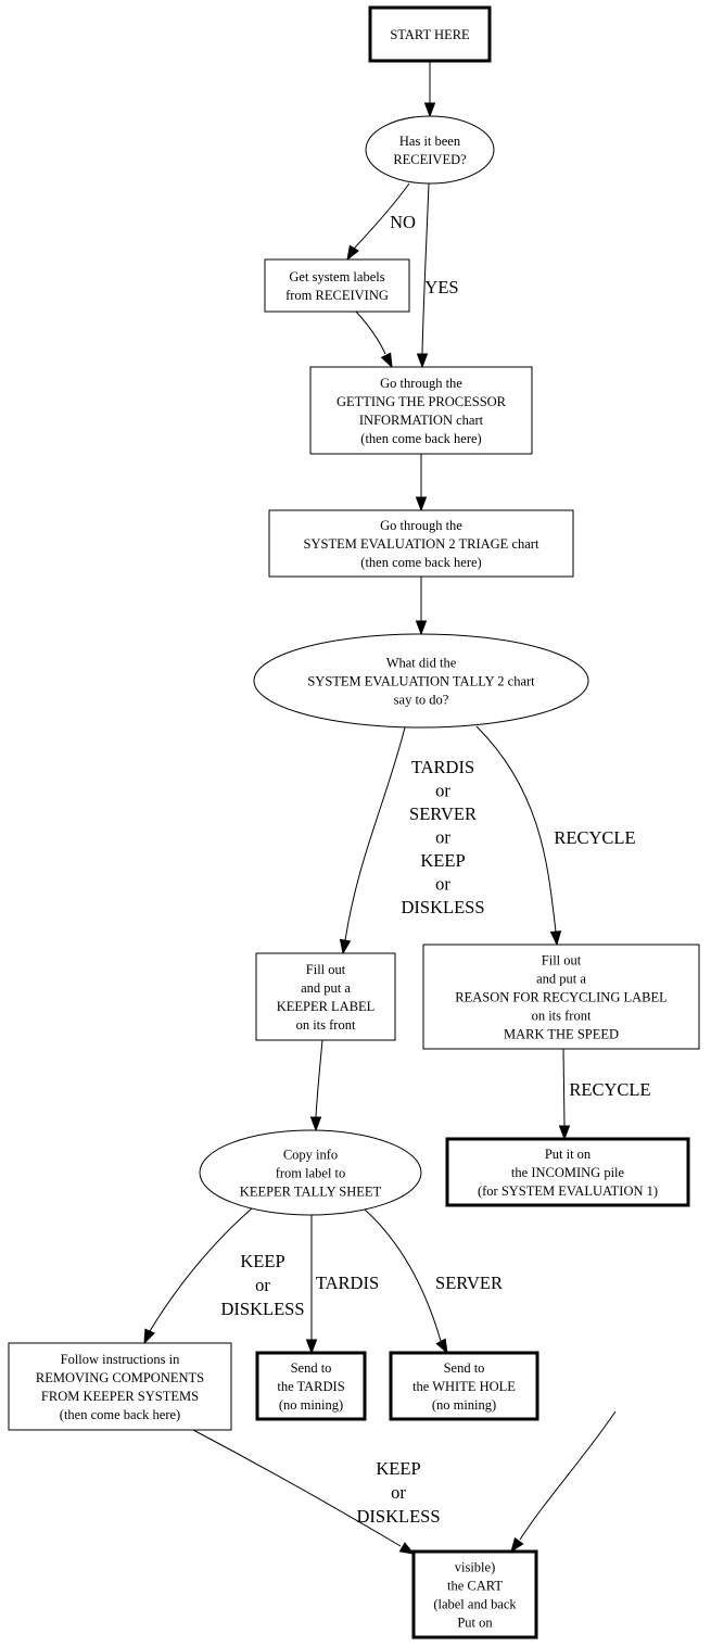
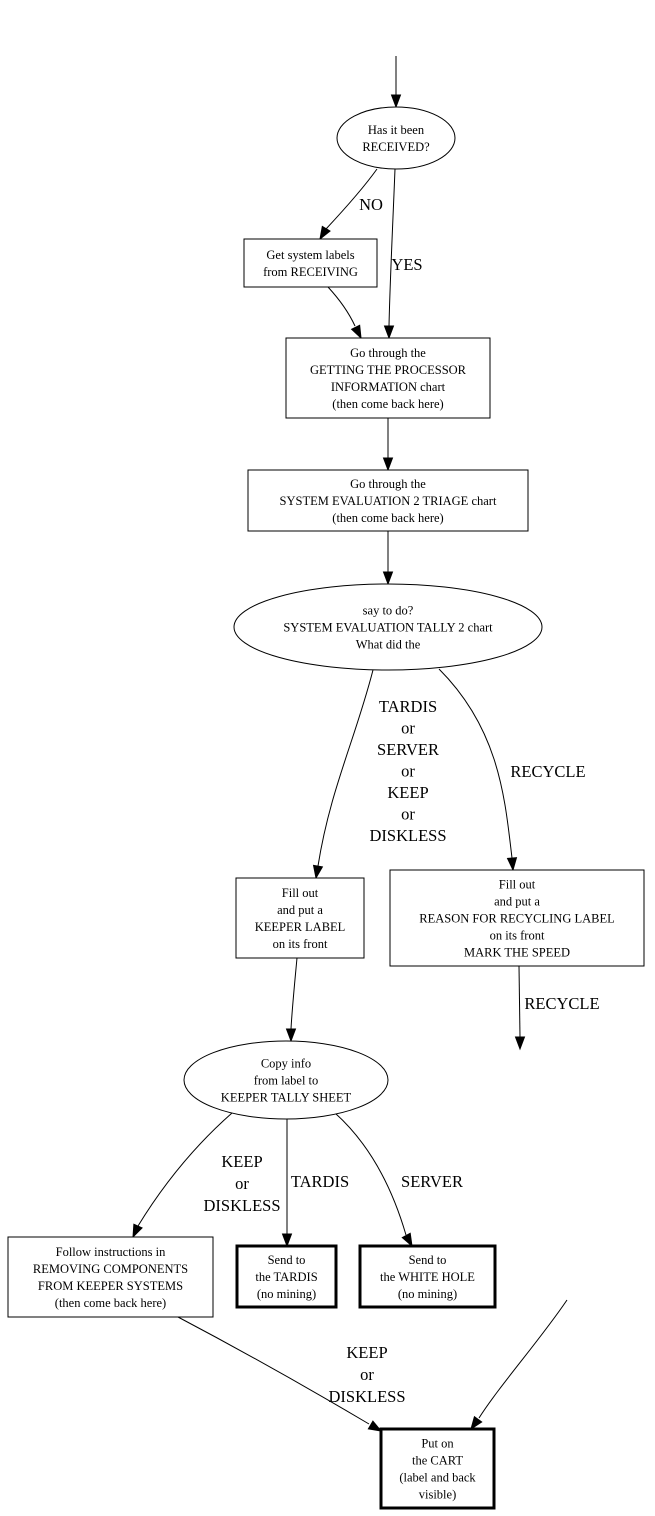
- START HERE
  Has it been
  RECEIVED?
  Get system labels
  from RECEIVING
  Go through the
  GETTING THE PROCESSOR
  INFORMATION chart
  (then come back here)
  Go through the
  SYSTEM EVALUATION 2 TRIAGE chart
  (then come back here)
- What did the
+ say to do?
  SYSTEM EVALUATION TALLY 2 chart
- say to do?
+ What did the
  Fill out
  and put a
  KEEPER LABEL
  on its front
  Fill out
  and put a
  REASON FOR RECYCLING LABEL
  on its front
  MARK THE SPEED
  Copy info
  from label to
  KEEPER TALLY SHEET
- Put it on
- the INCOMING pile
- (for SYSTEM EVALUATION 1)
  Follow instructions in
  REMOVING COMPONENTS
  FROM KEEPER SYSTEMS
  (then come back here)
  Send to
  the TARDIS
  (no mining)
  Send to
  the WHITE HOLE
  (no mining)
- visible)
+ Put on
  the CART
  (label and back
- Put on
+ visible)
  NO
  YES
  TARDIS
  or
  SERVER
  or
  KEEP
  or
  DISKLESS
  RECYCLE
  RECYCLE
  KEEP
  or
  DISKLESS
  TARDIS
  SERVER
  KEEP
  or
  DISKLESS
